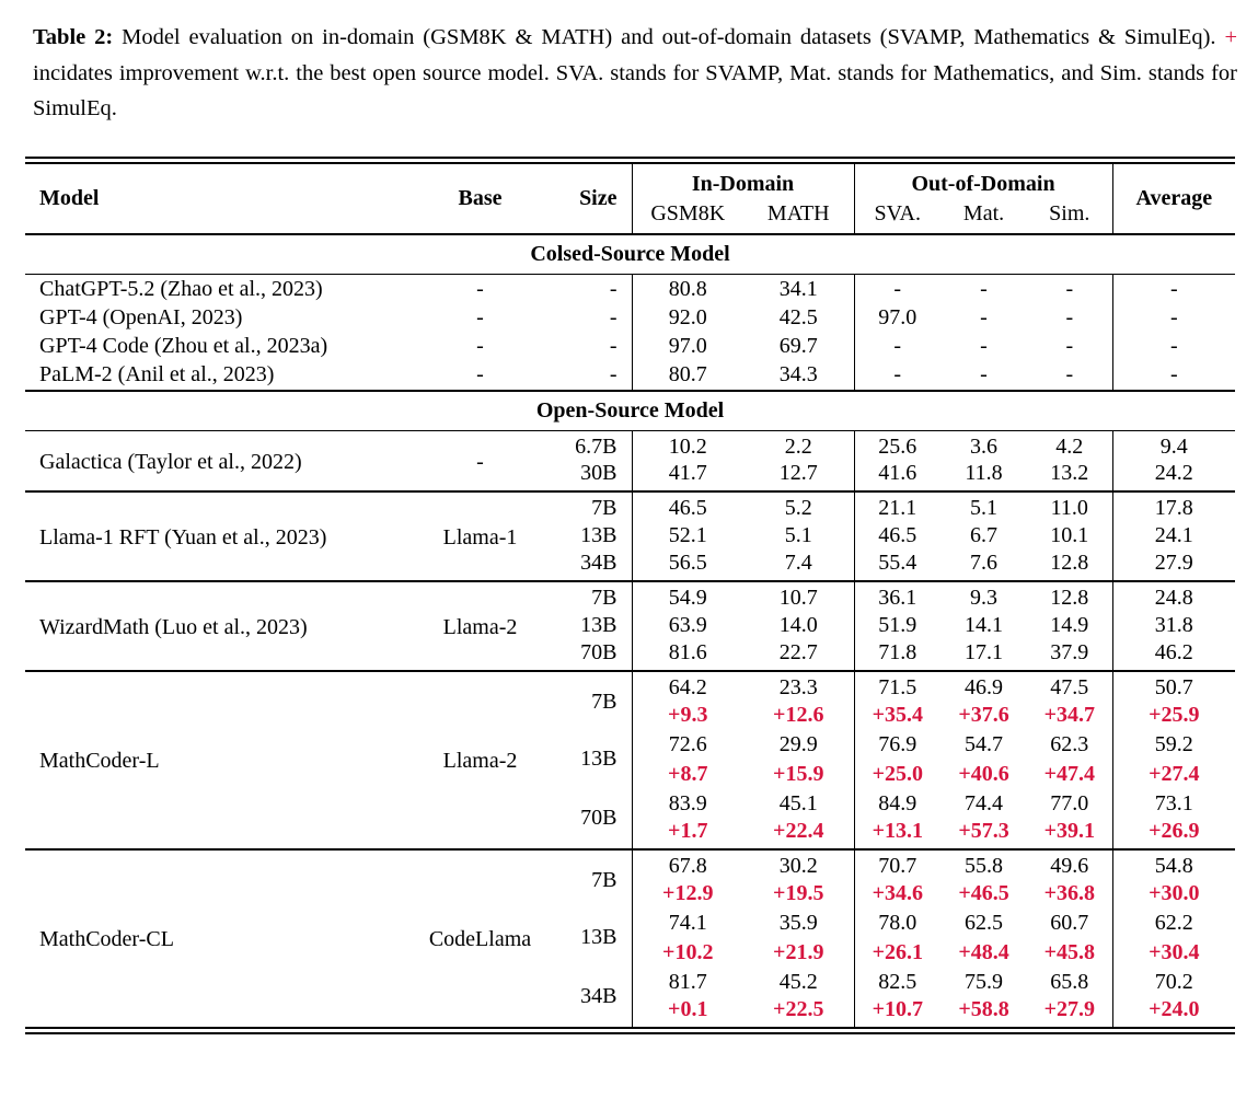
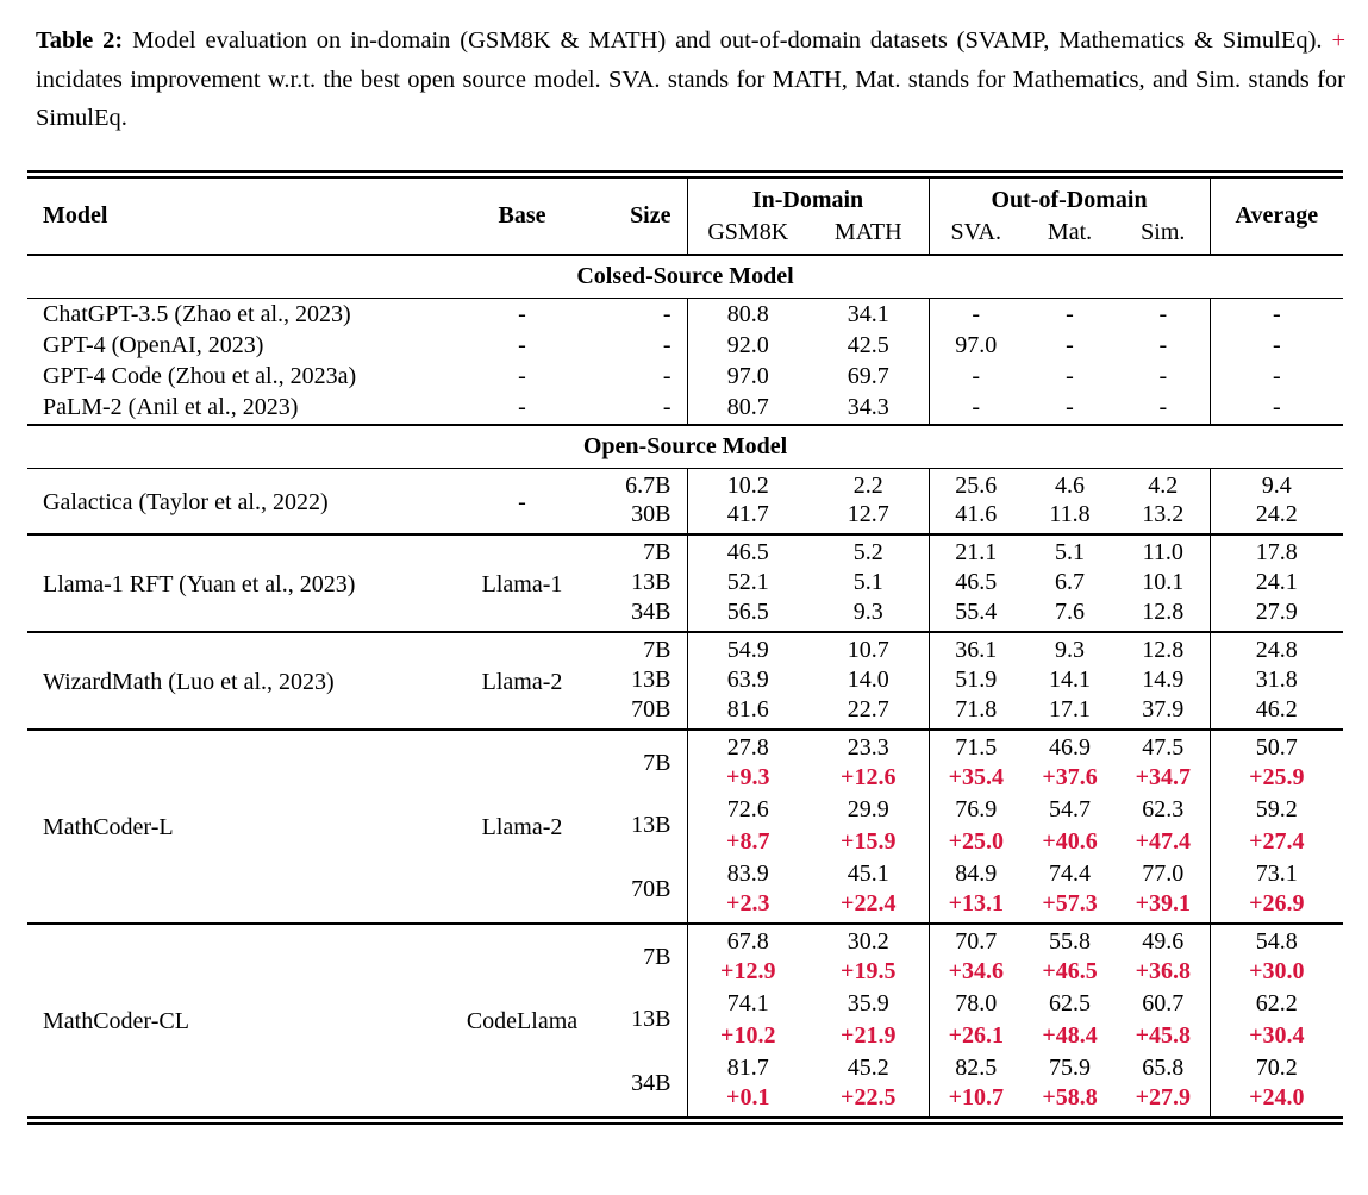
- Table 2: Model evaluation on in-domain (GSM8K & MATH) and out-of-domain datasets (SVAMP, Mathematics & SimulEq). + incidates improvement w.r.t. the best open source model. SVA. stands for SVAMP, Mat. stands for Mathematics, and Sim. stands for SimulEq.
+ Table 2: Model evaluation on in-domain (GSM8K & MATH) and out-of-domain datasets (SVAMP, Mathematics & SimulEq). + incidates improvement w.r.t. the best open source model. SVA. stands for MATH, Mat. stands for Mathematics, and Sim. stands for SimulEq.
  Model	Base	Size	In-Domain	Out-of-Domain	Average
  GSM8K	MATH	SVA.	Mat.	Sim.
  Colsed-Source Model
- ChatGPT-5.2 (Zhao et al., 2023)	-	-	80.8	34.1	-	-	-	-
+ ChatGPT-3.5 (Zhao et al., 2023)	-	-	80.8	34.1	-	-	-	-
  GPT-4 (OpenAI, 2023)	-	-	92.0	42.5	97.0	-	-	-
  GPT-4 Code (Zhou et al., 2023a)	-	-	97.0	69.7	-	-	-	-
  PaLM-2 (Anil et al., 2023)	-	-	80.7	34.3	-	-	-	-
  Open-Source Model
- Galactica (Taylor et al., 2022)	-	6.7B	10.2	2.2	25.6	3.6	4.2	9.4
+ Galactica (Taylor et al., 2022)	-	6.7B	10.2	2.2	25.6	4.6	4.2	9.4
  30B	41.7	12.7	41.6	11.8	13.2	24.2
  Llama-1 RFT (Yuan et al., 2023)	Llama-1	7B	46.5	5.2	21.1	5.1	11.0	17.8
  13B	52.1	5.1	46.5	6.7	10.1	24.1
- 34B	56.5	7.4	55.4	7.6	12.8	27.9
+ 34B	56.5	9.3	55.4	7.6	12.8	27.9
  WizardMath (Luo et al., 2023)	Llama-2	7B	54.9	10.7	36.1	9.3	12.8	24.8
  13B	63.9	14.0	51.9	14.1	14.9	31.8
  70B	81.6	22.7	71.8	17.1	37.9	46.2
- MathCoder-L	Llama-2	7B	64.2	23.3	71.5	46.9	47.5	50.7
+ MathCoder-L	Llama-2	7B	27.8	23.3	71.5	46.9	47.5	50.7
  +9.3	+12.6	+35.4	+37.6	+34.7	+25.9
  13B	72.6	29.9	76.9	54.7	62.3	59.2
  +8.7	+15.9	+25.0	+40.6	+47.4	+27.4
  70B	83.9	45.1	84.9	74.4	77.0	73.1
- +1.7	+22.4	+13.1	+57.3	+39.1	+26.9
+ +2.3	+22.4	+13.1	+57.3	+39.1	+26.9
  MathCoder-CL	CodeLlama	7B	67.8	30.2	70.7	55.8	49.6	54.8
  +12.9	+19.5	+34.6	+46.5	+36.8	+30.0
  13B	74.1	35.9	78.0	62.5	60.7	62.2
  +10.2	+21.9	+26.1	+48.4	+45.8	+30.4
  34B	81.7	45.2	82.5	75.9	65.8	70.2
  +0.1	+22.5	+10.7	+58.8	+27.9	+24.0
